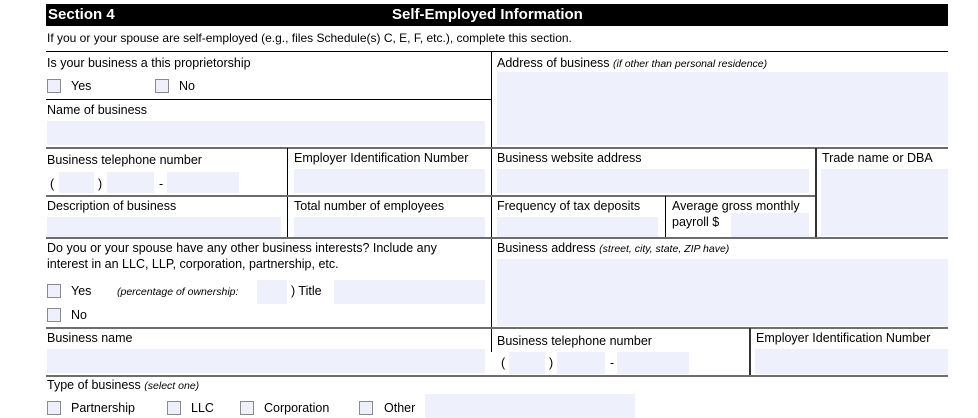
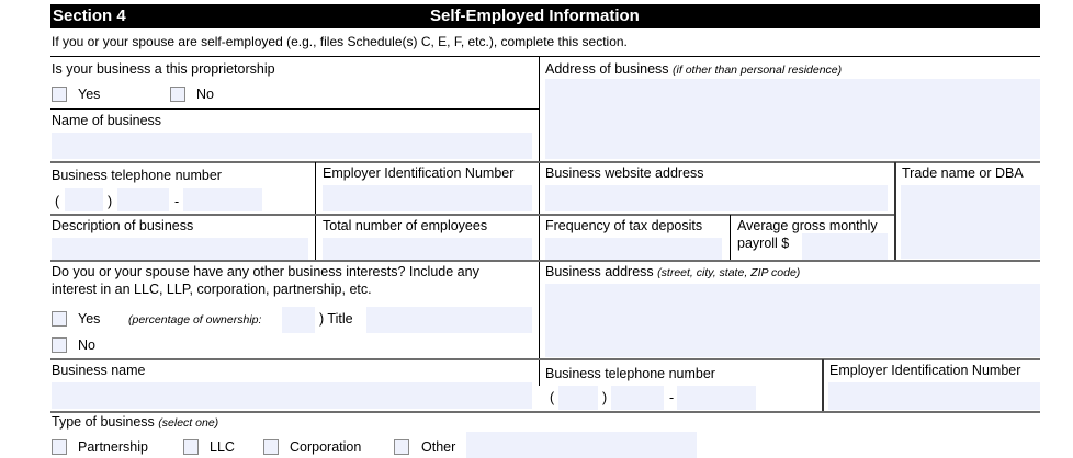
  Section 4
  Self-Employed Information
  If you or your spouse are self-employed (e.g., files Schedule(s) C, E, F, etc.), complete this section.
  Is your business a this proprietorship
  Yes
  No
  Name of business
  Address of business (if other than personal residence)
  Business telephone number
  (
  )
  -
  Employer Identification Number
  Business website address
  Trade name or DBA
  Description of business
  Total number of employees
  Frequency of tax deposits
  Average gross monthly
  payroll $
  Do you or your spouse have any other business interests? Include any
  interest in an LLC, LLP, corporation, partnership, etc.
  Yes
  (percentage of ownership:
  ) Title
  No
- Business address (street, city, state, ZIP have)
+ Business address (street, city, state, ZIP code)
  Business name
  Business telephone number
  (
  )
  -
  Employer Identification Number
  Type of business (select one)
  Partnership
  LLC
  Corporation
  Other
